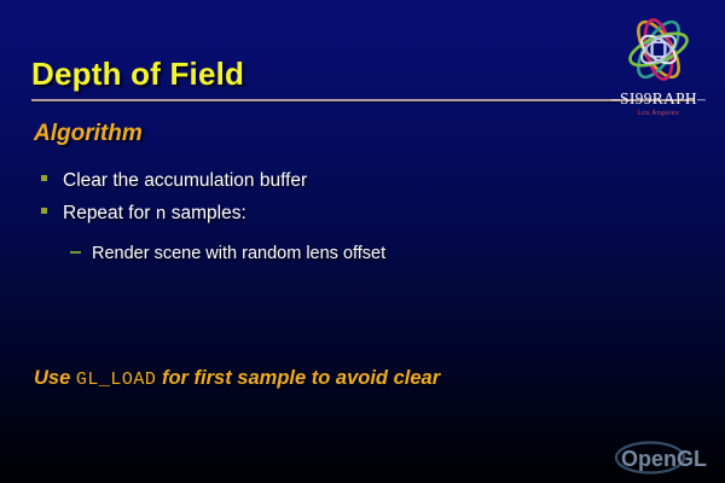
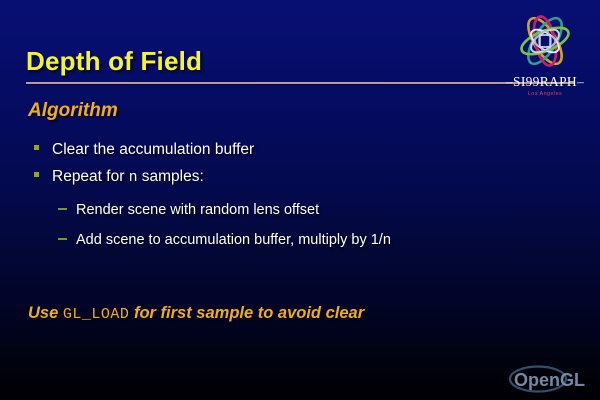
  Depth of Field
  Algorithm
  Clear the accumulation buffer
  Repeat for n samples:
  Render scene with random lens offset
+ Add scene to accumulation buffer, multiply by 1/n
  Use GL_LOAD for first sample to avoid clear
  –SI99RAPH–
  OpenGL
  .
